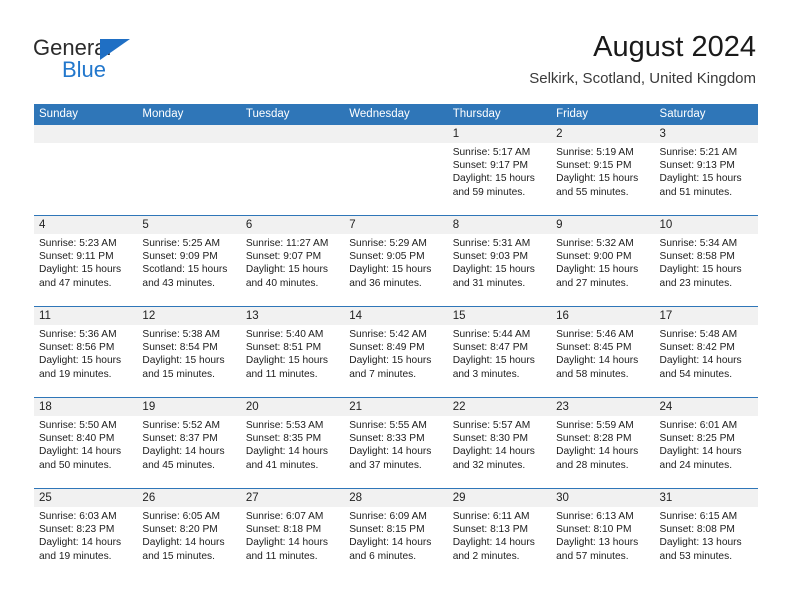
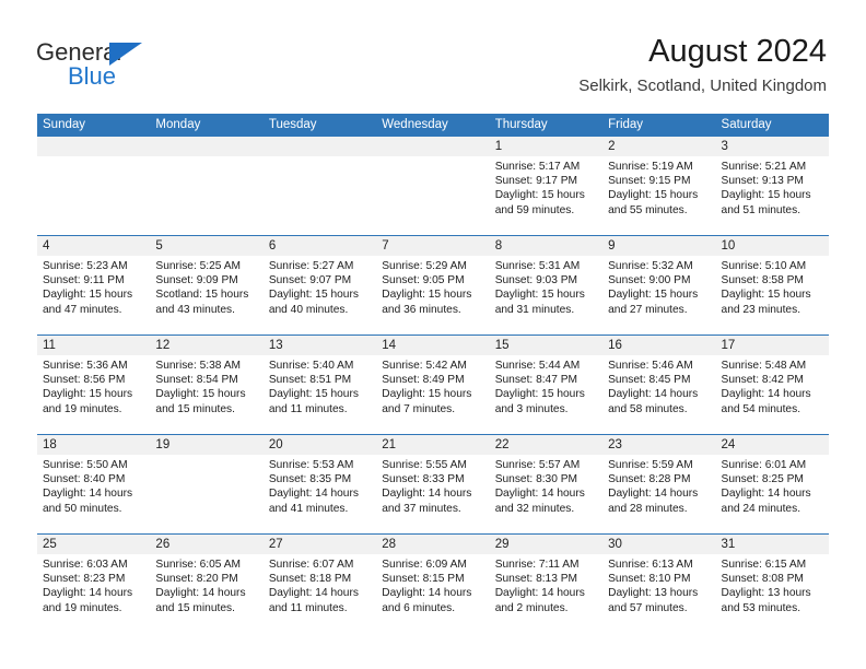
  General
  Blue
  August 2024
  Selkirk, Scotland, United Kingdom
  Sunday
  Monday
  Tuesday
  Wednesday
  Thursday
  Friday
  Saturday
  1
  Sunrise: 5:17 AM
  Sunset: 9:17 PM
  Daylight: 15 hours and 59 minutes.
  2
  Sunrise: 5:19 AM
  Sunset: 9:15 PM
  Daylight: 15 hours and 55 minutes.
  3
  Sunrise: 5:21 AM
  Sunset: 9:13 PM
  Daylight: 15 hours and 51 minutes.
  4
  Sunrise: 5:23 AM
  Sunset: 9:11 PM
  Daylight: 15 hours and 47 minutes.
  5
  Sunrise: 5:25 AM
  Sunset: 9:09 PM
  Scotland: 15 hours and 43 minutes.
  6
- Sunrise: 11:27 AM
+ Sunrise: 5:27 AM
  Sunset: 9:07 PM
  Daylight: 15 hours and 40 minutes.
  7
  Sunrise: 5:29 AM
  Sunset: 9:05 PM
  Daylight: 15 hours and 36 minutes.
  8
  Sunrise: 5:31 AM
  Sunset: 9:03 PM
  Daylight: 15 hours and 31 minutes.
  9
  Sunrise: 5:32 AM
  Sunset: 9:00 PM
  Daylight: 15 hours and 27 minutes.
  10
- Sunrise: 5:34 AM
+ Sunrise: 5:10 AM
  Sunset: 8:58 PM
  Daylight: 15 hours and 23 minutes.
  11
  Sunrise: 5:36 AM
  Sunset: 8:56 PM
  Daylight: 15 hours and 19 minutes.
  12
  Sunrise: 5:38 AM
  Sunset: 8:54 PM
  Daylight: 15 hours and 15 minutes.
  13
  Sunrise: 5:40 AM
  Sunset: 8:51 PM
  Daylight: 15 hours and 11 minutes.
  14
  Sunrise: 5:42 AM
  Sunset: 8:49 PM
  Daylight: 15 hours and 7 minutes.
  15
  Sunrise: 5:44 AM
  Sunset: 8:47 PM
  Daylight: 15 hours and 3 minutes.
  16
  Sunrise: 5:46 AM
  Sunset: 8:45 PM
  Daylight: 14 hours and 58 minutes.
  17
  Sunrise: 5:48 AM
  Sunset: 8:42 PM
  Daylight: 14 hours and 54 minutes.
  18
  Sunrise: 5:50 AM
  Sunset: 8:40 PM
  Daylight: 14 hours and 50 minutes.
  19
- Sunrise: 5:52 AM
- Sunset: 8:37 PM
- Daylight: 14 hours and 45 minutes.
  20
  Sunrise: 5:53 AM
  Sunset: 8:35 PM
  Daylight: 14 hours and 41 minutes.
  21
  Sunrise: 5:55 AM
  Sunset: 8:33 PM
  Daylight: 14 hours and 37 minutes.
  22
  Sunrise: 5:57 AM
  Sunset: 8:30 PM
  Daylight: 14 hours and 32 minutes.
  23
  Sunrise: 5:59 AM
  Sunset: 8:28 PM
  Daylight: 14 hours and 28 minutes.
  24
  Sunrise: 6:01 AM
  Sunset: 8:25 PM
  Daylight: 14 hours and 24 minutes.
  25
  Sunrise: 6:03 AM
  Sunset: 8:23 PM
  Daylight: 14 hours and 19 minutes.
  26
  Sunrise: 6:05 AM
  Sunset: 8:20 PM
  Daylight: 14 hours and 15 minutes.
  27
  Sunrise: 6:07 AM
  Sunset: 8:18 PM
  Daylight: 14 hours and 11 minutes.
  28
  Sunrise: 6:09 AM
  Sunset: 8:15 PM
  Daylight: 14 hours and 6 minutes.
  29
- Sunrise: 6:11 AM
+ Sunrise: 7:11 AM
  Sunset: 8:13 PM
  Daylight: 14 hours and 2 minutes.
  30
  Sunrise: 6:13 AM
  Sunset: 8:10 PM
  Daylight: 13 hours and 57 minutes.
  31
  Sunrise: 6:15 AM
  Sunset: 8:08 PM
  Daylight: 13 hours and 53 minutes.
